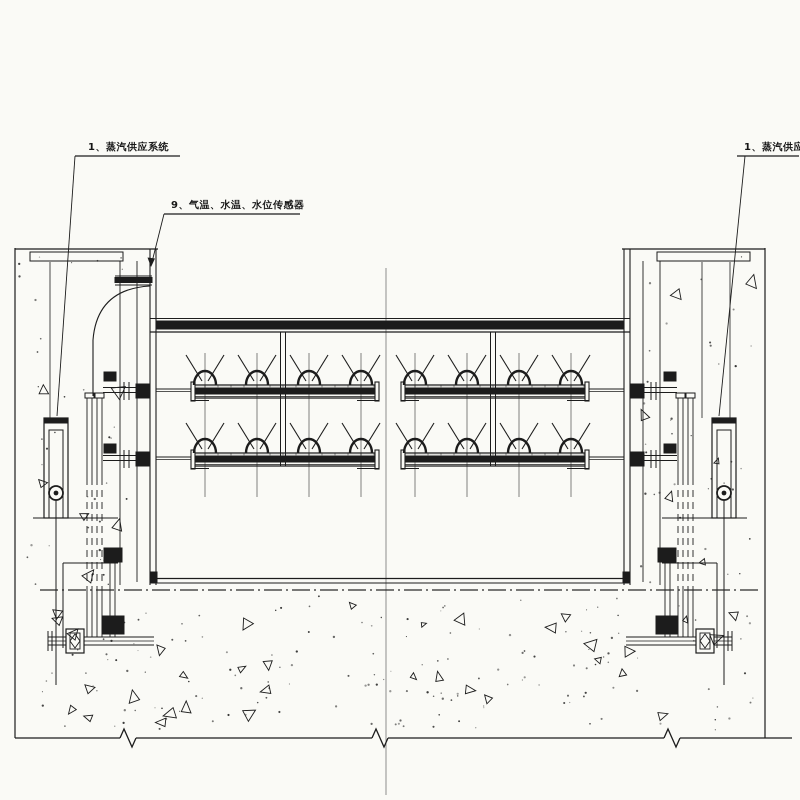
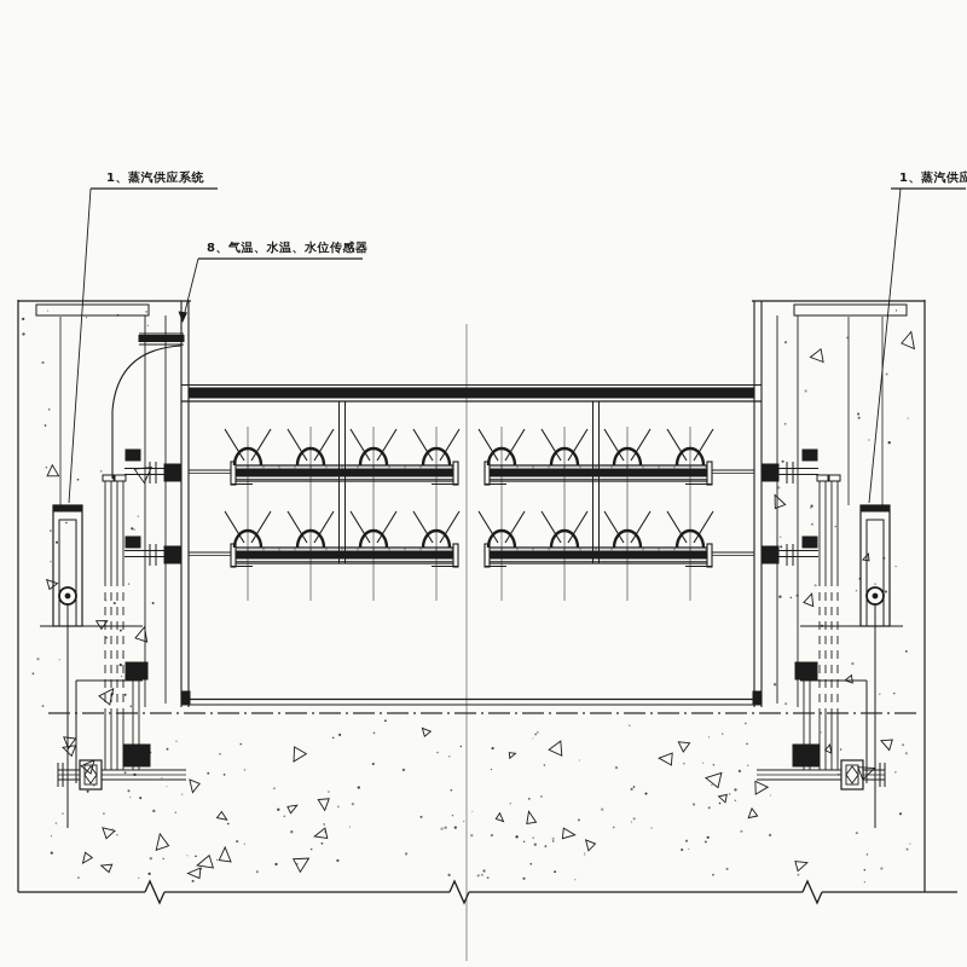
  1、蒸汽供应系统
- 9、气温、水温、水位传感器
+ 8、气温、水温、水位传感器
  1、蒸汽供应
